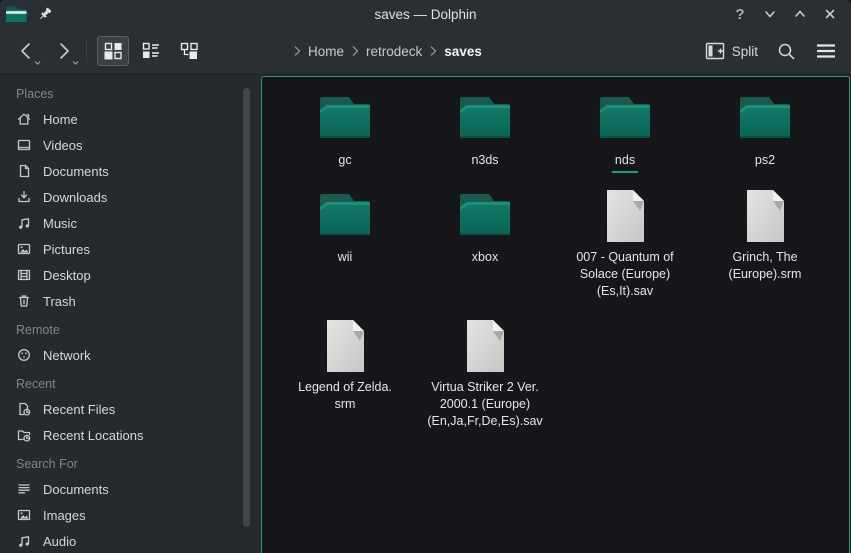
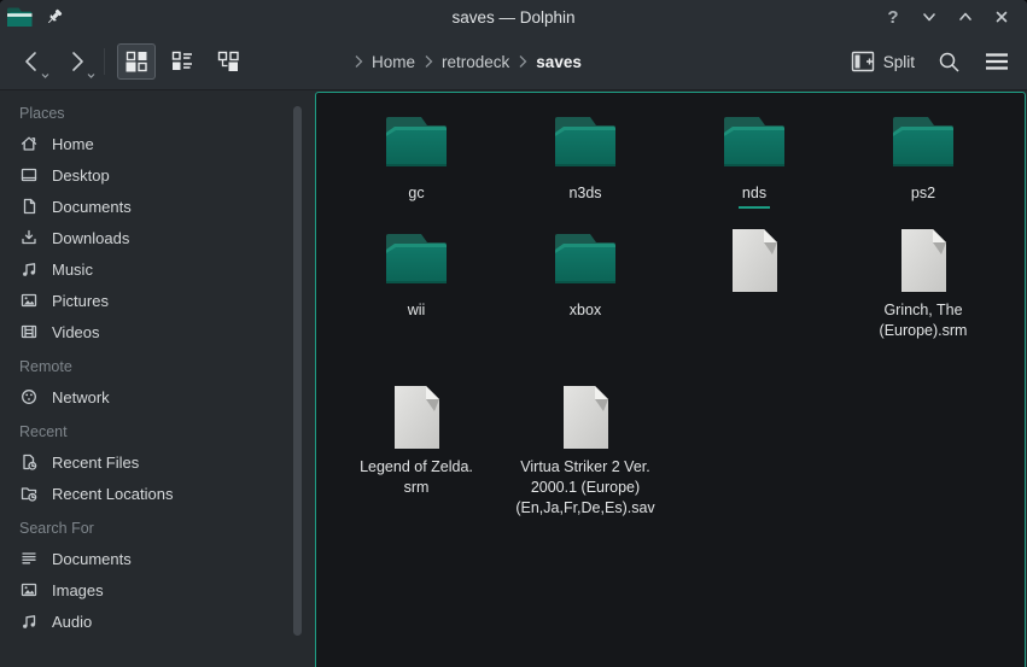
  saves — Dolphin
  ?
  Home
  retrodeck
  saves
  Split
  Places
  Home
- Videos
+ Desktop
  Documents
  Downloads
  Music
  Pictures
- Desktop
+ Videos
- Trash
  Remote
  Network
  Recent
  Recent Files
  Recent Locations
  Search For
  Documents
  Images
  Audio
  gc
  n3ds
  nds
  ps2
  wii
  xbox
- 007 - Quantum of
- Solace (Europe)
- (Es,It).sav
  Grinch, The
  (Europe).srm
  Legend of Zelda.
  srm
  Virtua Striker 2 Ver.
  2000.1 (Europe)
  (En,Ja,Fr,De,Es).sav
